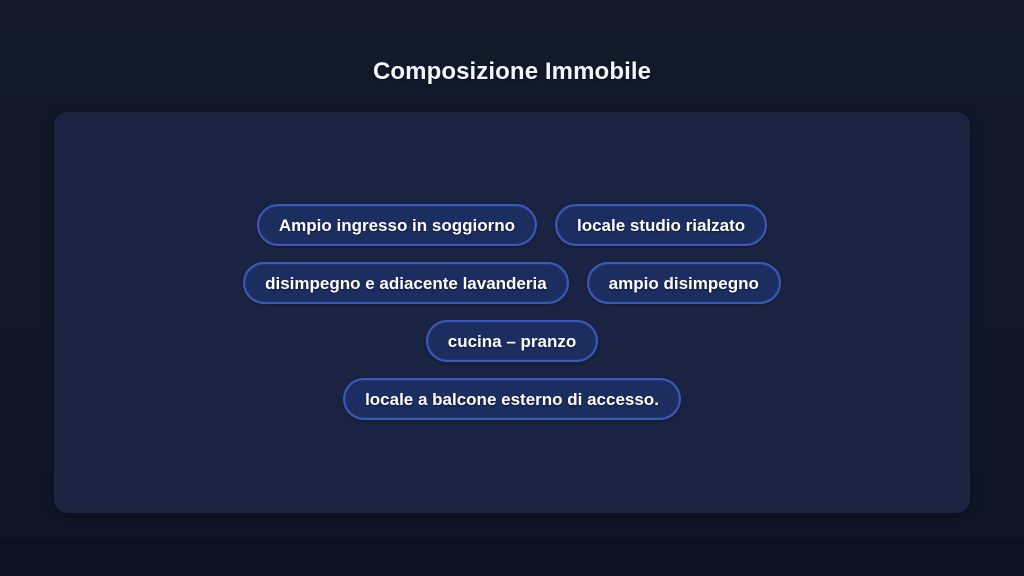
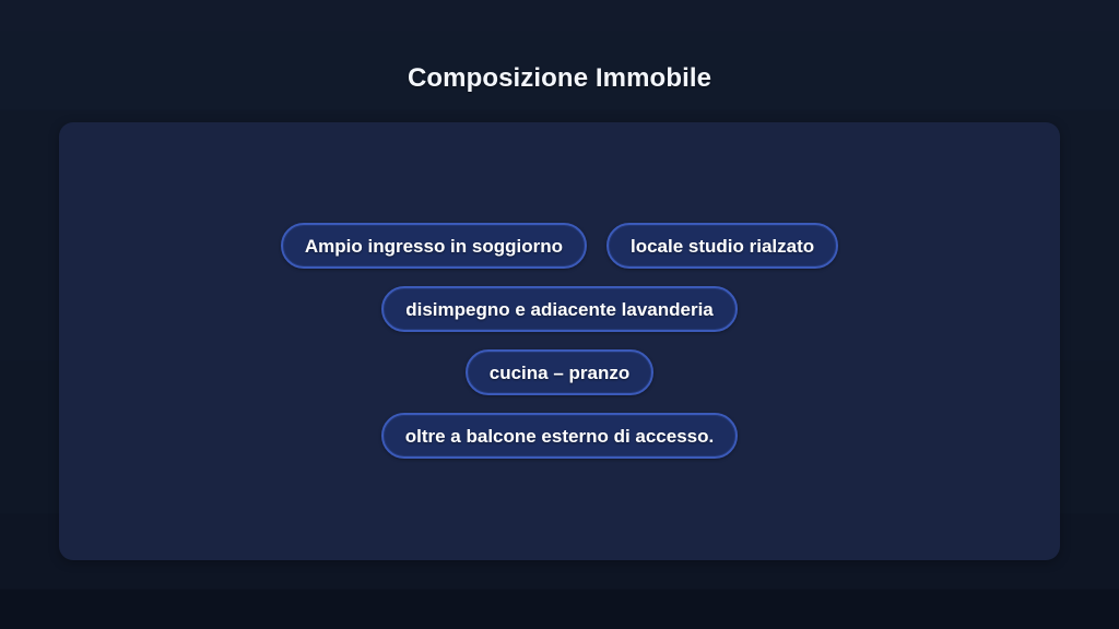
  Composizione Immobile
  Ampio ingresso in soggiorno
  locale studio rialzato
  disimpegno e adiacente lavanderia
- ampio disimpegno
  cucina – pranzo
- locale a balcone esterno di accesso.
+ oltre a balcone esterno di accesso.
